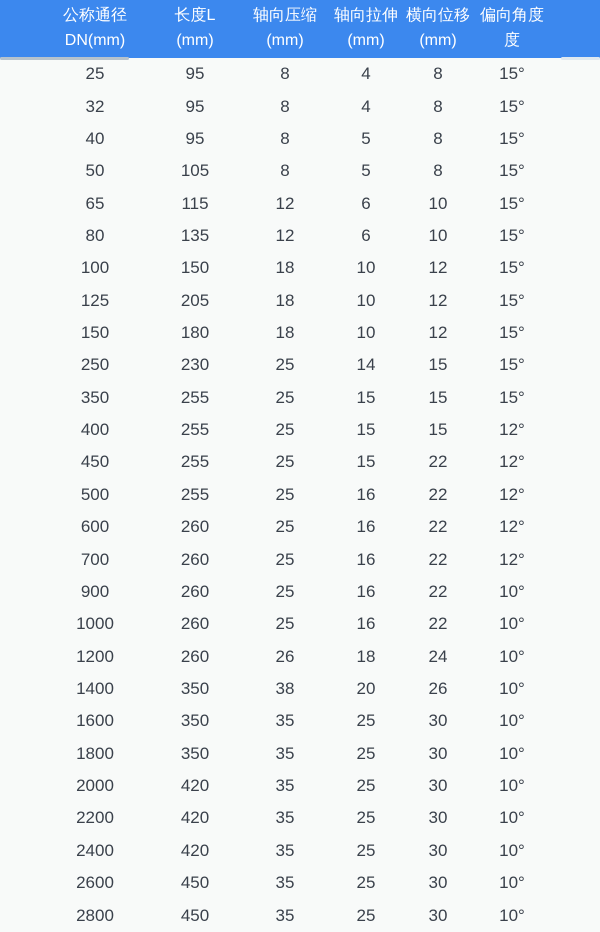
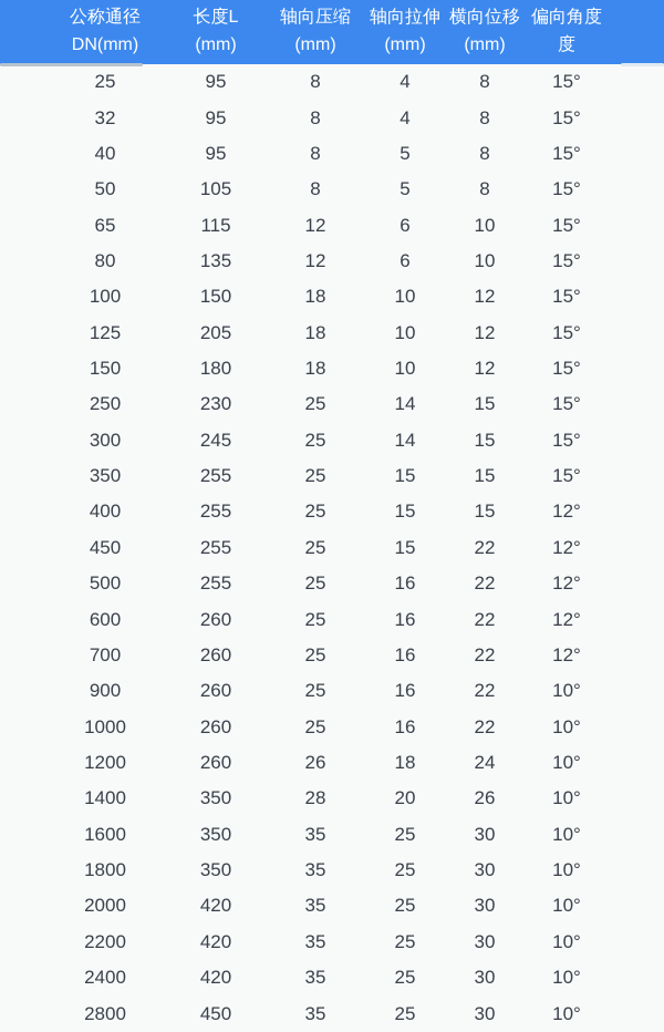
  公称通径DN(mm)	长度L(mm)	轴向压缩(mm)	轴向拉伸(mm)	横向位移(mm)	偏向角度度
  25	95	8	4	8	15°
  32	95	8	4	8	15°
  40	95	8	5	8	15°
  50	105	8	5	8	15°
  65	115	12	6	10	15°
  80	135	12	6	10	15°
  100	150	18	10	12	15°
  125	205	18	10	12	15°
  150	180	18	10	12	15°
  250	230	25	14	15	15°
+ 300	245	25	14	15	15°
  350	255	25	15	15	15°
  400	255	25	15	15	12°
  450	255	25	15	22	12°
  500	255	25	16	22	12°
  600	260	25	16	22	12°
  700	260	25	16	22	12°
  900	260	25	16	22	10°
  1000	260	25	16	22	10°
  1200	260	26	18	24	10°
- 1400	350	38	20	26	10°
+ 1400	350	28	20	26	10°
  1600	350	35	25	30	10°
  1800	350	35	25	30	10°
  2000	420	35	25	30	10°
  2200	420	35	25	30	10°
  2400	420	35	25	30	10°
- 2600	450	35	25	30	10°
  2800	450	35	25	30	10°
